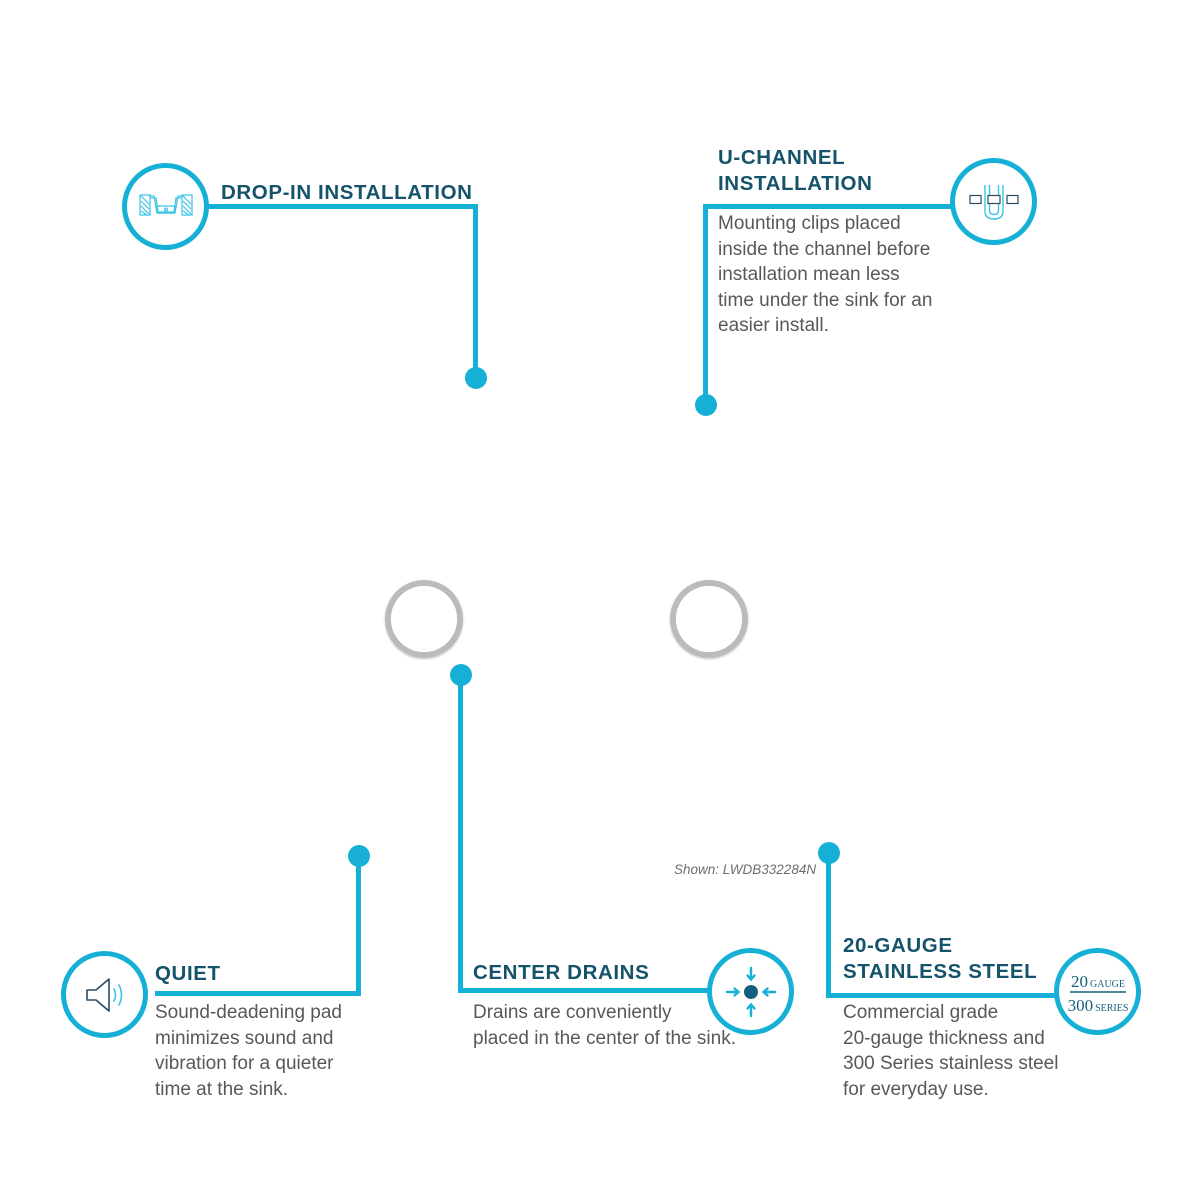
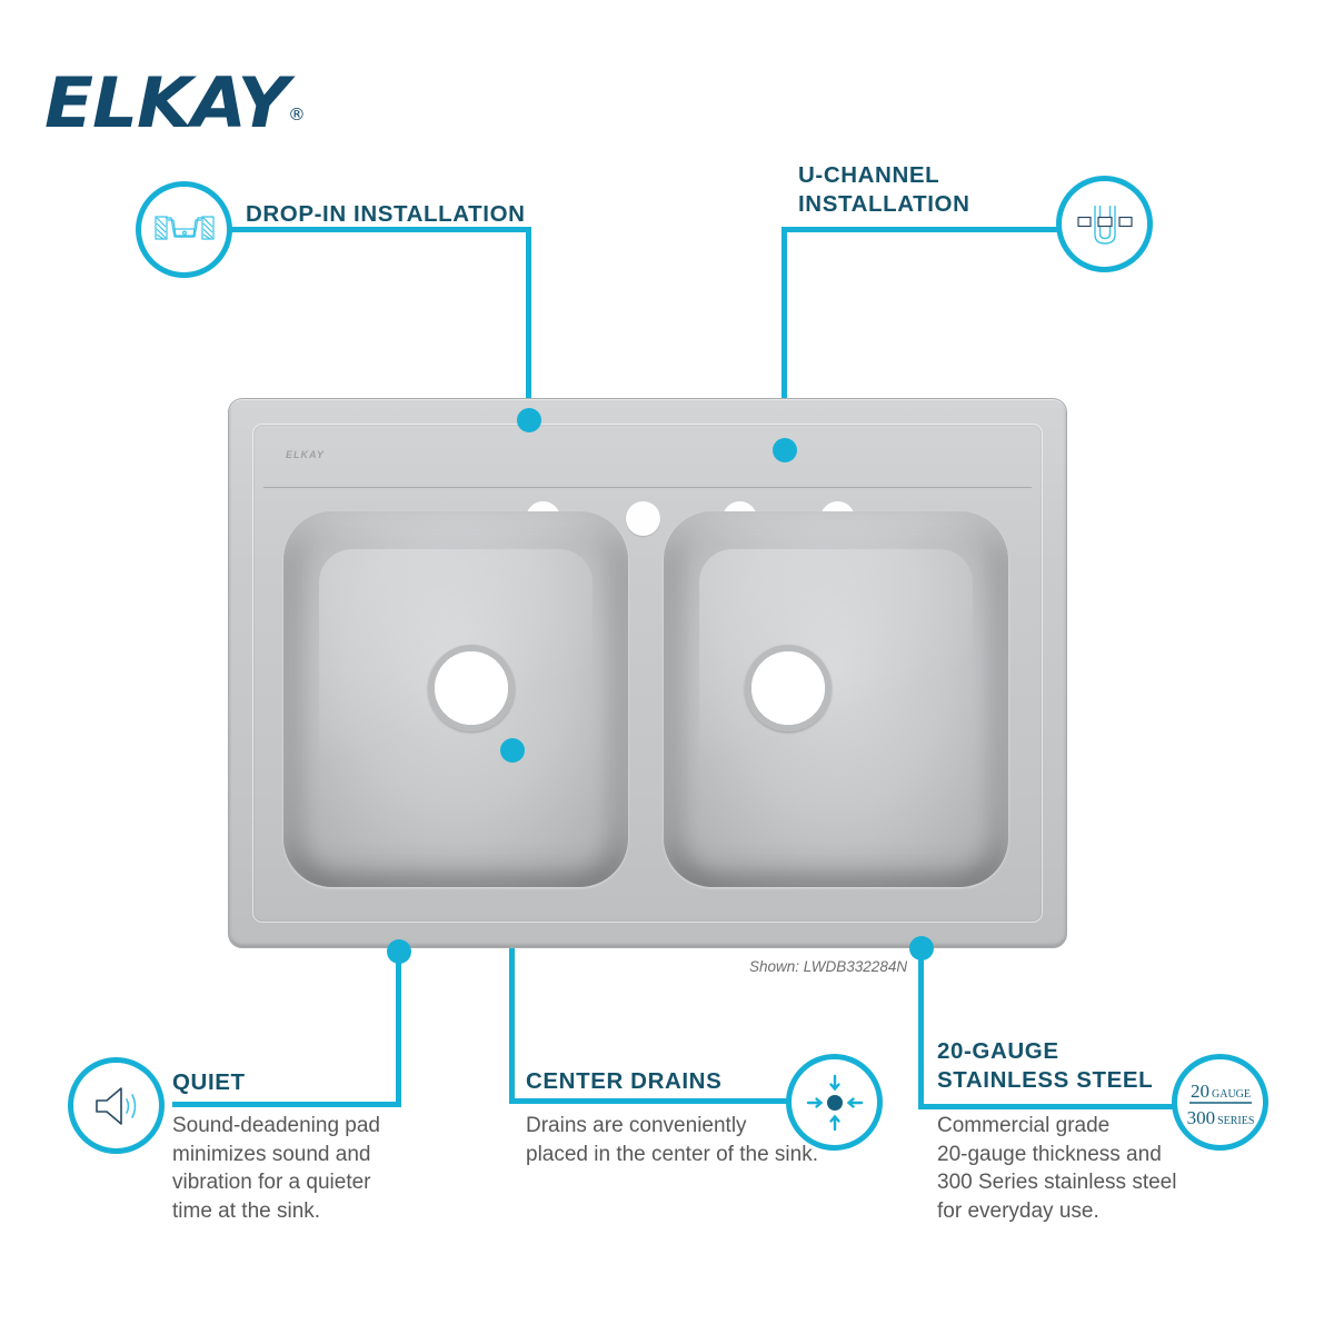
+ ELKAY®
+ ELKAY
  Shown: LWDB332284N
  DROP-IN INSTALLATION
  U-CHANNEL
  INSTALLATION
- Mounting clips placed
- inside the channel before
- installation mean less
- time under the sink for an
- easier install.
  QUIET
  Sound-deadening pad
  minimizes sound and
  vibration for a quieter
  time at the sink.
  CENTER DRAINS
  Drains are conveniently
  placed in the center of the sink.
  20 GAUGE
  300 SERIES
  20-GAUGE
  STAINLESS STEEL
  Commercial grade
  20-gauge thickness and
  300 Series stainless steel
  for everyday use.
